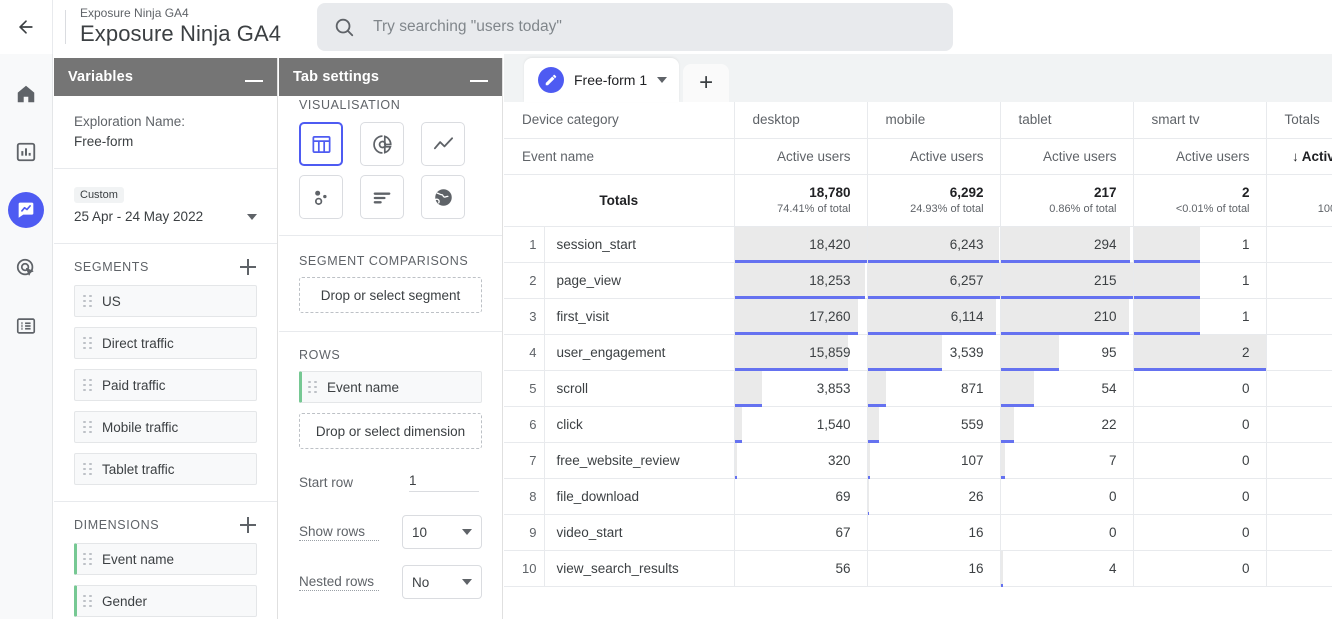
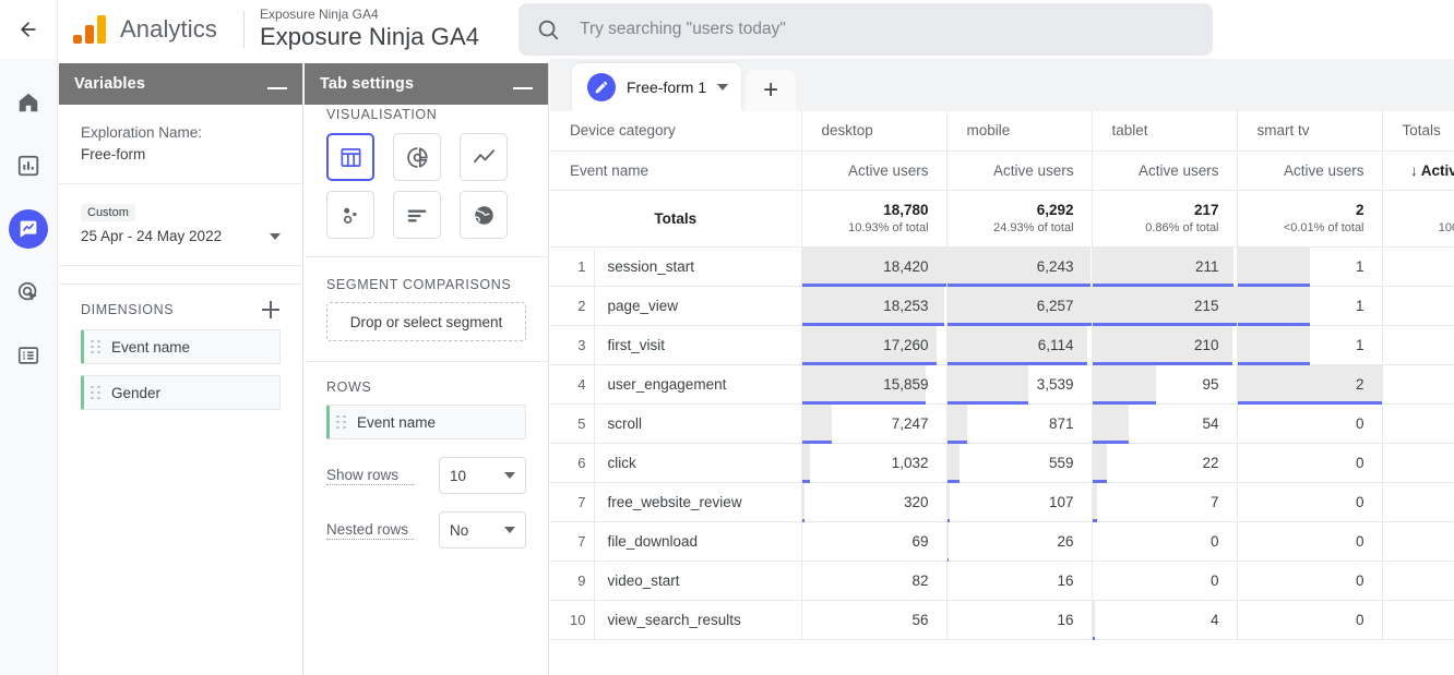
+ Analytics
  Exposure Ninja GA4
  Exposure Ninja GA4
  Try searching "users today"
  Variables
  Exploration Name:
  Free-form
  Custom
  25 Apr - 24 May 2022
- SEGMENTS
- US
- Direct traffic
- Paid traffic
- Mobile traffic
- Tablet traffic
  DIMENSIONS
  Event name
  Gender
  Tab settings
  VISUALISATION
  SEGMENT COMPARISONS
  Drop or select segment
  ROWS
  Event name
- Drop or select dimension
- Start row
- 1
  Show rows
  10
  Nested rows
  No
  Free-form 1
  +
  Device category	desktop	mobile	tablet	smart tv	Totals
  Event name	Active users	Active users	Active users	Active users	↓ Activ
- Totals	18,78074.41% of total	6,29224.93% of total	2170.86% of total	2<0.01% of total	10
+ Totals	18,78010.93% of total	6,29224.93% of total	2170.86% of total	2<0.01% of total	10
- 1	session_start	18,420	6,243	294	1
+ 1	session_start	18,420	6,243	211	1
  2	page_view	18,253	6,257	215	1
  3	first_visit	17,260	6,114	210	1
  4	user_engagement	15,859	3,539	95	2
- 5	scroll	3,853	871	54	0
+ 5	scroll	7,247	871	54	0
- 6	click	1,540	559	22	0
+ 6	click	1,032	559	22	0
  7	free_website_review	320	107	7	0
- 8	file_download	69	26	0	0
+ 7	file_download	69	26	0	0
- 9	video_start	67	16	0	0
+ 9	video_start	82	16	0	0
  10	view_search_results	56	16	4	0
